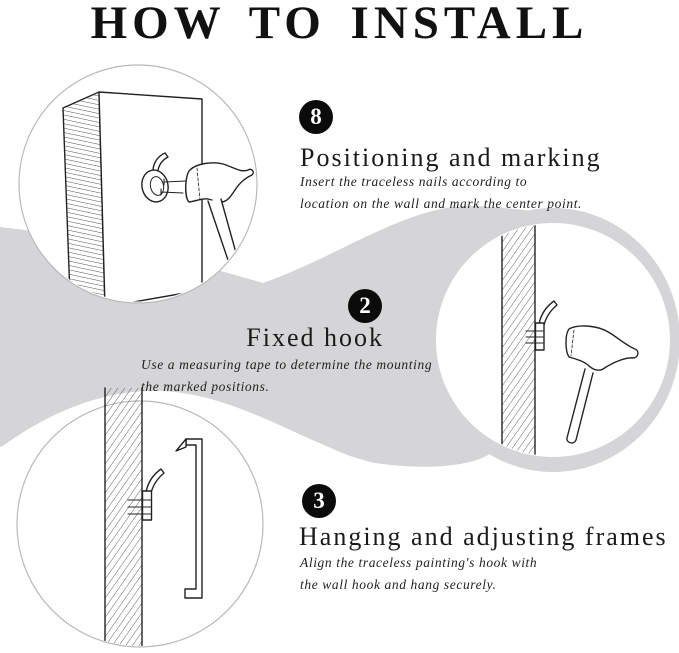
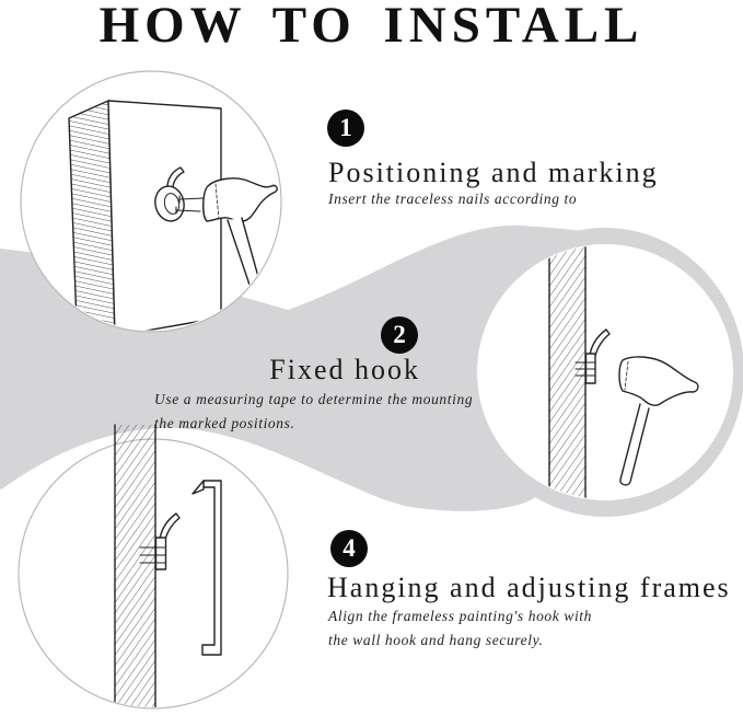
  HOW TO INSTALL
- 8
+ 1
  Positioning and marking
  Insert the traceless nails according to
- location on the wall and mark the center point.
  2
  Fixed hook
  Use a measuring tape to determine the mounting
  the marked positions.
- 3
+ 4
  Hanging and adjusting frames
- Align the traceless painting's hook with
+ Align the frameless painting's hook with
  the wall hook and hang securely.
